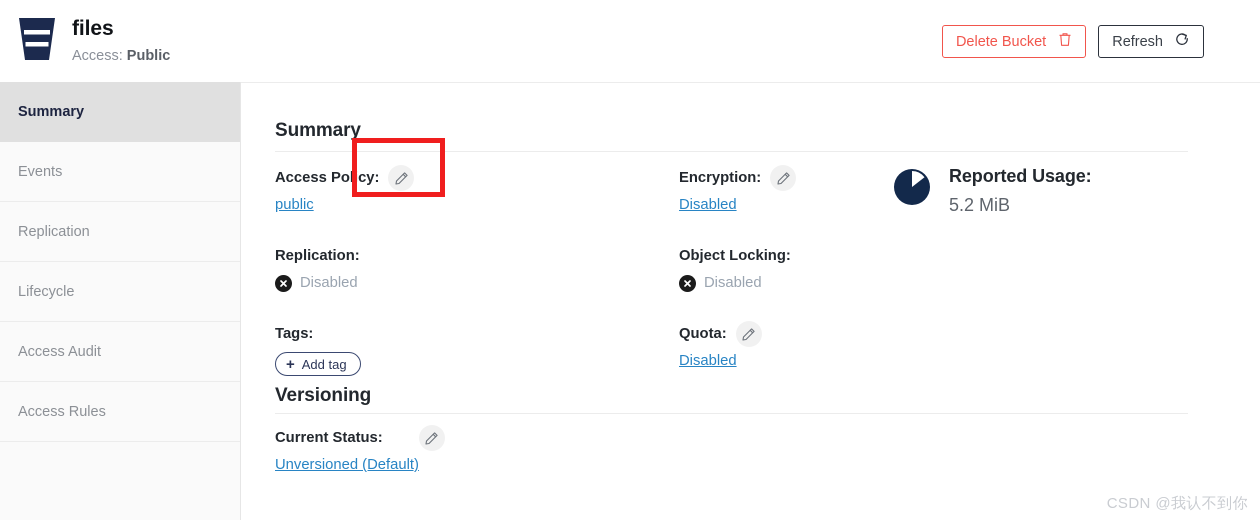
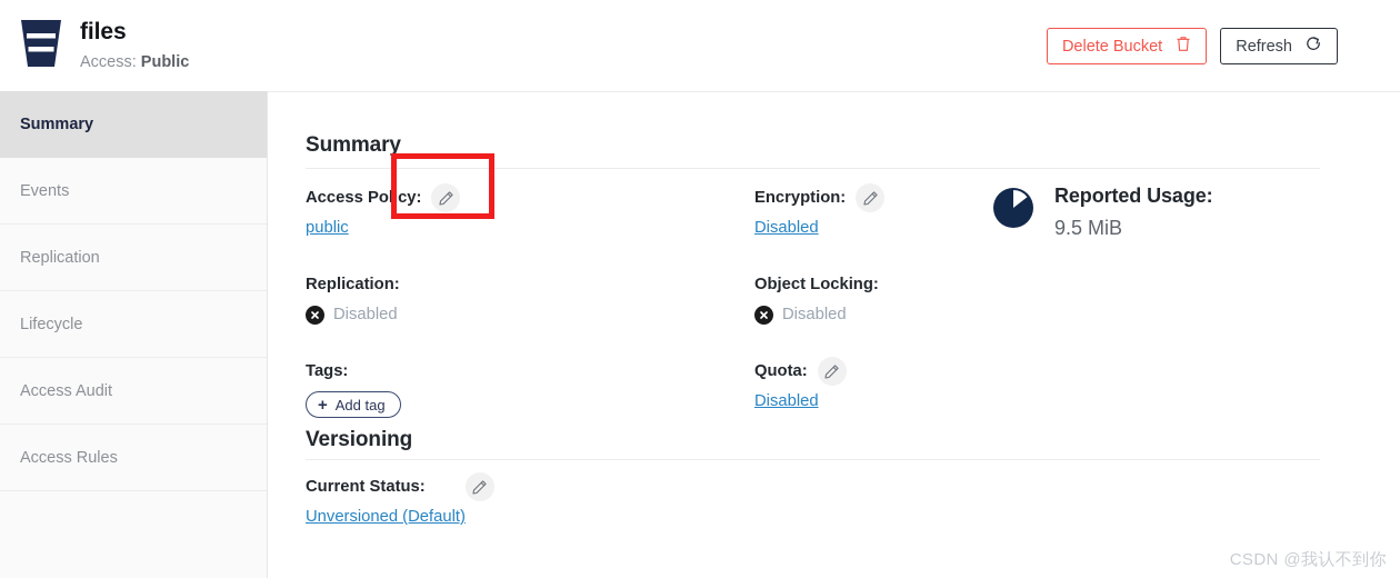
  files
  Access: Public
  Delete Bucket
  Refresh
  Summary
  Events
  Replication
  Lifecycle
  Access Audit
  Access Rules
  Summary
  Access Policy:
  public
  Replication:
  Disabled
  Tags:
  +
  Add tag
  Encryption:
  Disabled
  Object Locking:
  Disabled
  Quota:
  Disabled
  Reported Usage:
- 5.2 MiB
+ 9.5 MiB
  Versioning
  Current Status:
  Unversioned (Default)
  CSDN @我认不到你
